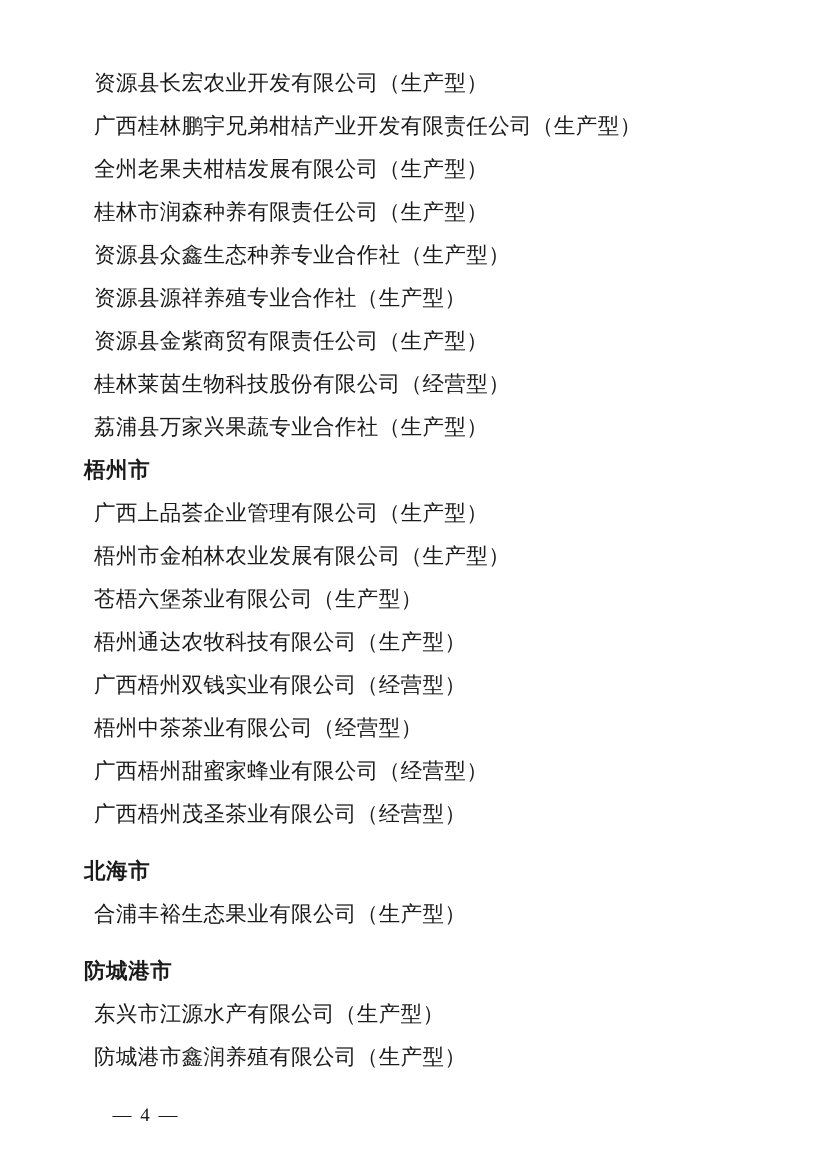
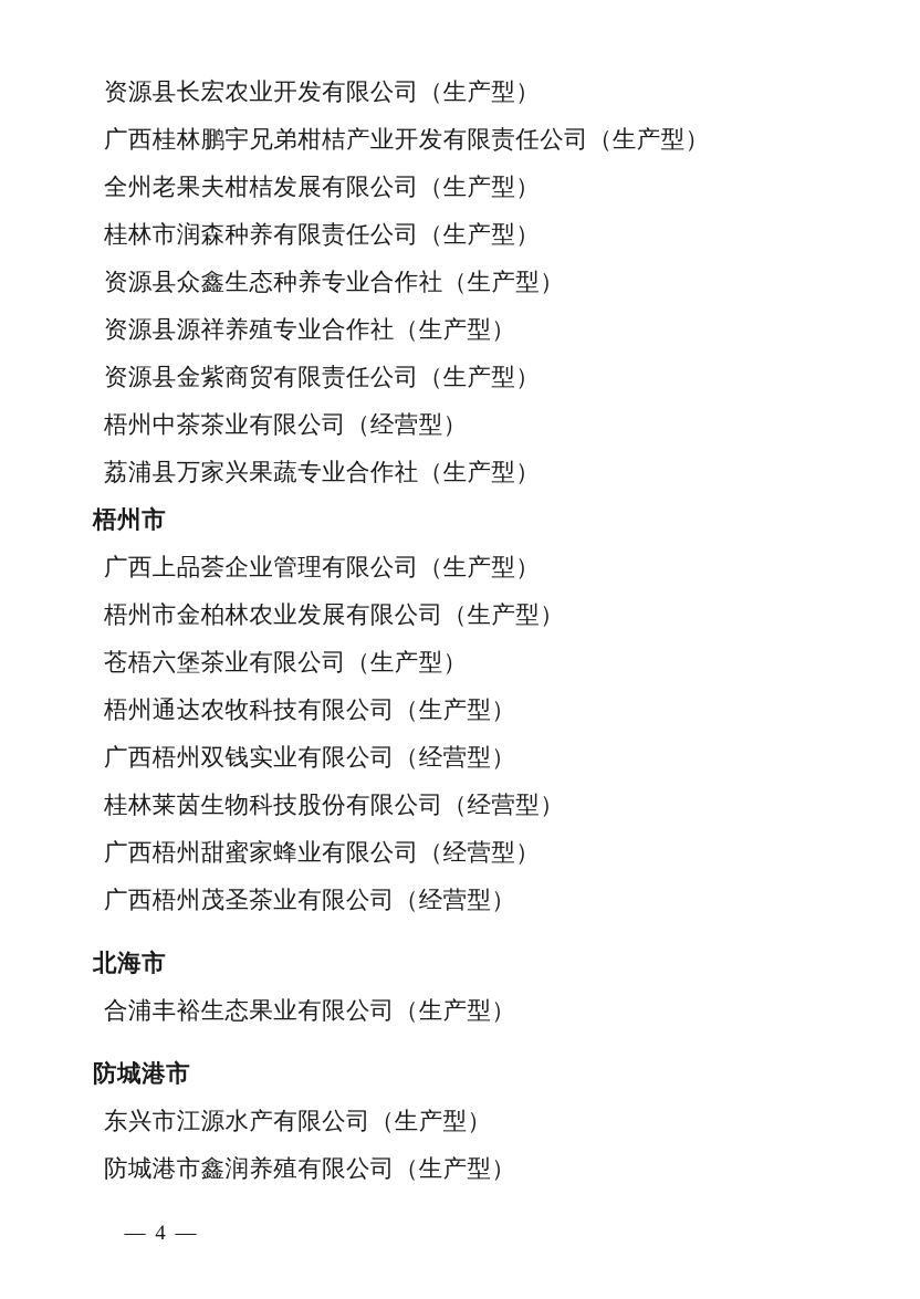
  资源县长宏农业开发有限公司（生产型）
  广西桂林鹏宇兄弟柑桔产业开发有限责任公司（生产型）
  全州老果夫柑桔发展有限公司（生产型）
  桂林市润森种养有限责任公司（生产型）
  资源县众鑫生态种养专业合作社（生产型）
  资源县源祥养殖专业合作社（生产型）
  资源县金紫商贸有限责任公司（生产型）
- 桂林莱茵生物科技股份有限公司（经营型）
+ 梧州中茶茶业有限公司（经营型）
  荔浦县万家兴果蔬专业合作社（生产型）
  梧州市
  广西上品荟企业管理有限公司（生产型）
  梧州市金柏林农业发展有限公司（生产型）
  苍梧六堡茶业有限公司（生产型）
  梧州通达农牧科技有限公司（生产型）
  广西梧州双钱实业有限公司（经营型）
- 梧州中茶茶业有限公司（经营型）
+ 桂林莱茵生物科技股份有限公司（经营型）
  广西梧州甜蜜家蜂业有限公司（经营型）
  广西梧州茂圣茶业有限公司（经营型）
  北海市
  合浦丰裕生态果业有限公司（生产型）
  防城港市
  东兴市江源水产有限公司（生产型）
  防城港市鑫润养殖有限公司（生产型）
  — 4 —
